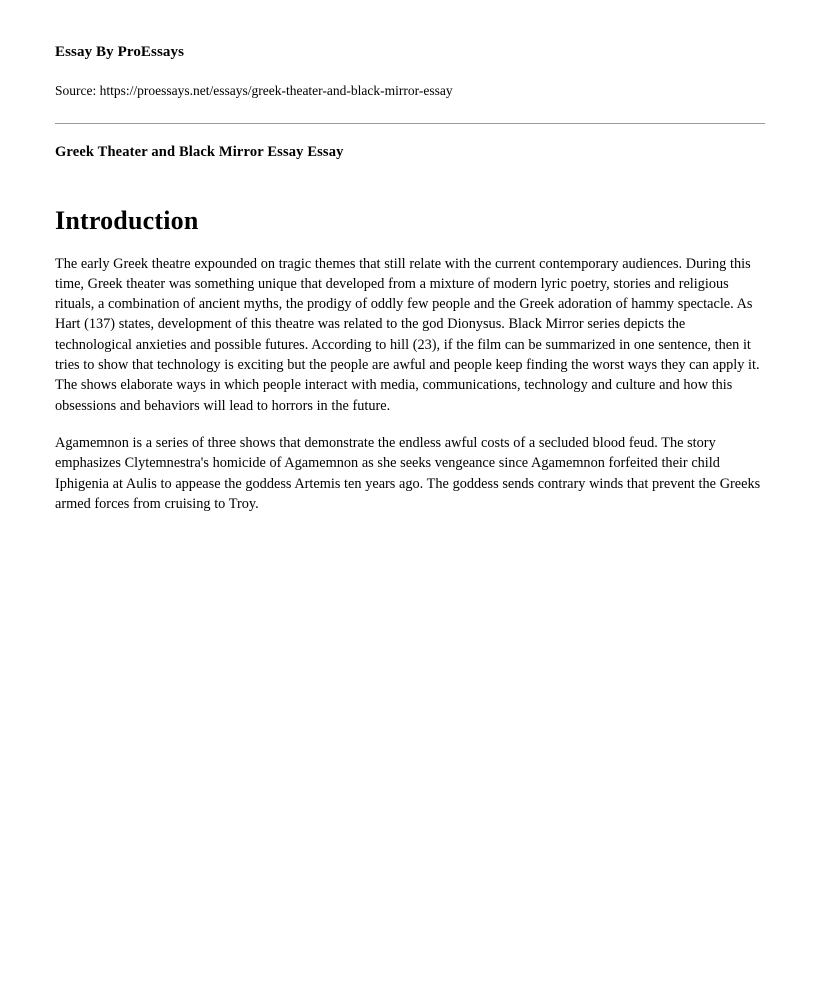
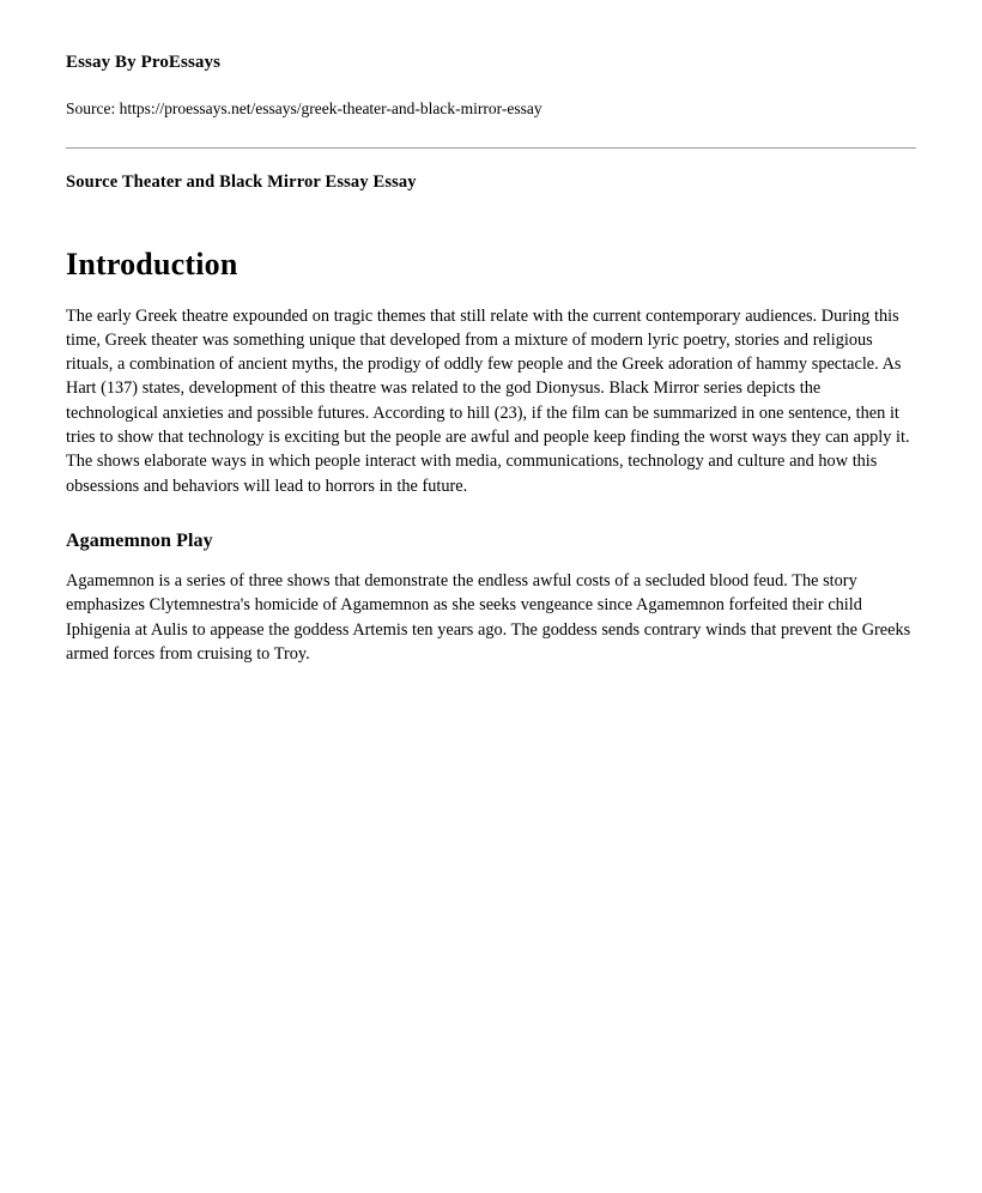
  Essay By ProEssays
  Source: https://proessays.net/essays/greek-theater-and-black-mirror-essay
- Greek Theater and Black Mirror Essay Essay
+ Source Theater and Black Mirror Essay Essay
  Introduction
  The early Greek theatre expounded on tragic themes that still relate with the current contemporary audiences. During this time, Greek theater was something unique that developed from a mixture of modern lyric poetry, stories and religious rituals, a combination of ancient myths, the prodigy of oddly few people and the Greek adoration of hammy spectacle. As Hart (137) states, development of this theatre was related to the god Dionysus. Black Mirror series depicts the technological anxieties and possible futures. According to hill (23), if the film can be summarized in one sentence, then it tries to show that technology is exciting but the people are awful and people keep finding the worst ways they can apply it. The shows elaborate ways in which people interact with media, communications, technology and culture and how this obsessions and behaviors will lead to horrors in the future.
+ Agamemnon Play
  Agamemnon is a series of three shows that demonstrate the endless awful costs of a secluded blood feud. The story emphasizes Clytemnestra's homicide of Agamemnon as she seeks vengeance since Agamemnon forfeited their child Iphigenia at Aulis to appease the goddess Artemis ten years ago. The goddess sends contrary winds that prevent the Greeks armed forces from cruising to Troy.
